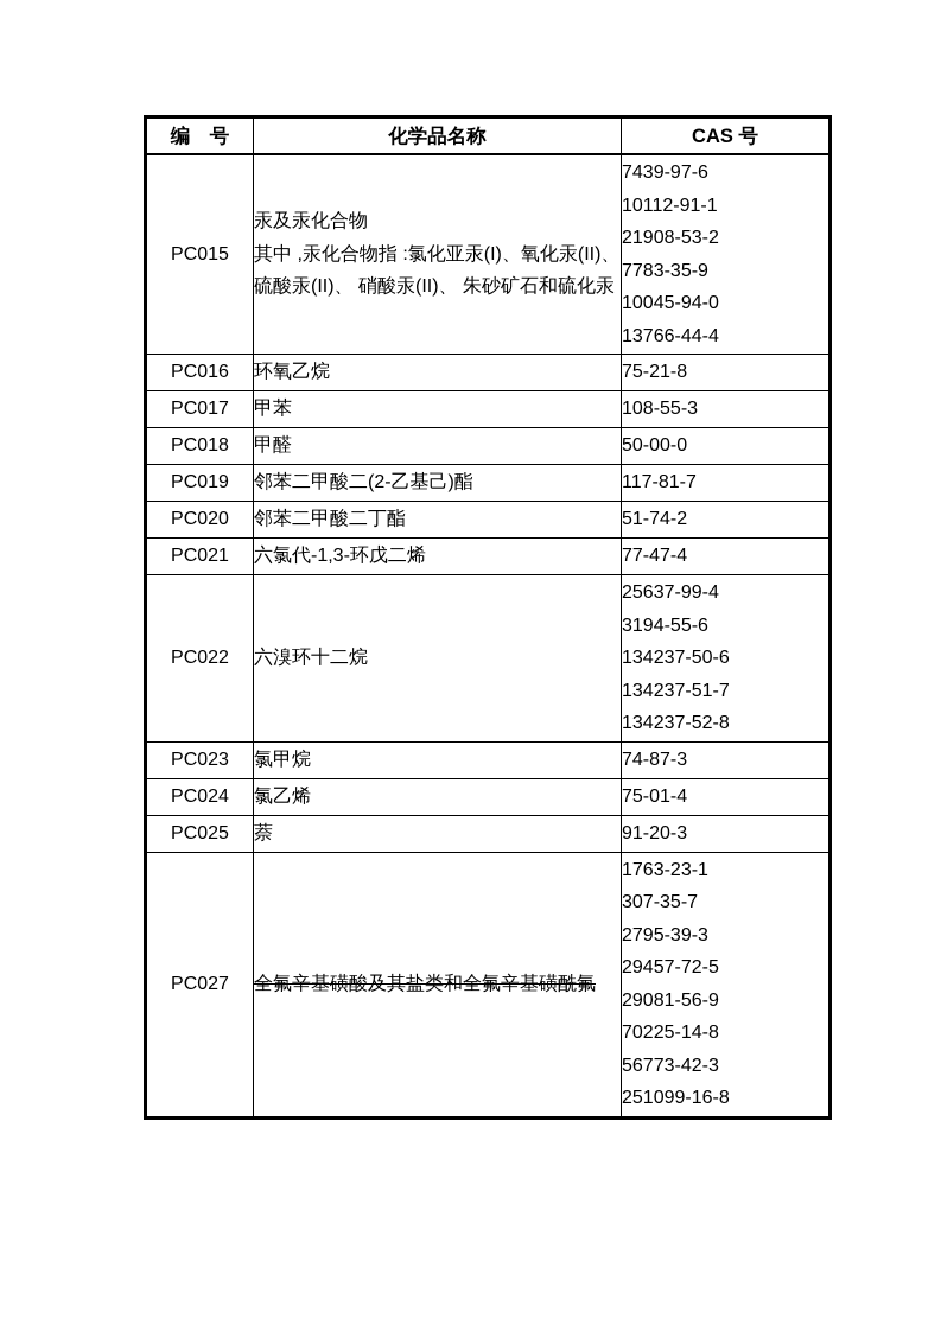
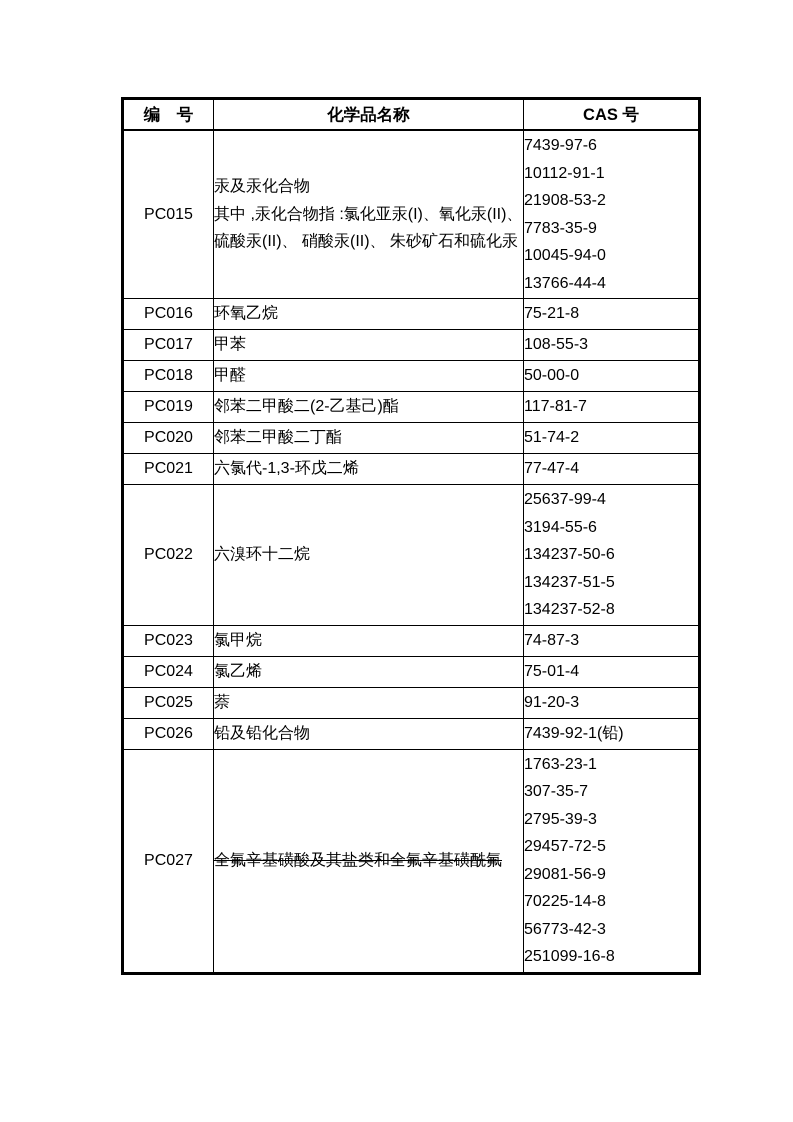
  编 号	化学品名称	CAS 号
  PC015	汞及汞化合物其中 ,汞化合物指 :氯化亚汞(I)、氧化汞(II)、硫酸汞(II)、 硝酸汞(II)、 朱砂矿石和硫化汞	7439-97-610112-91-121908-53-27783-35-910045-94-013766-44-4
  PC016	环氧乙烷	75-21-8
  PC017	甲苯	108-55-3
  PC018	甲醛	50-00-0
  PC019	邻苯二甲酸二(2-乙基己)酯	117-81-7
  PC020	邻苯二甲酸二丁酯	51-74-2
  PC021	六氯代-1,3-环戊二烯	77-47-4
- PC022	六溴环十二烷	25637-99-43194-55-6134237-50-6134237-51-7134237-52-8
+ PC022	六溴环十二烷	25637-99-43194-55-6134237-50-6134237-51-5134237-52-8
  PC023	氯甲烷	74-87-3
  PC024	氯乙烯	75-01-4
  PC025	萘	91-20-3
+ PC026	铅及铅化合物	7439-92-1(铅)
  PC027	全氟辛基磺酸及其盐类和全氟辛基磺酰氟	1763-23-1307-35-72795-39-329457-72-529081-56-970225-14-856773-42-3251099-16-8
